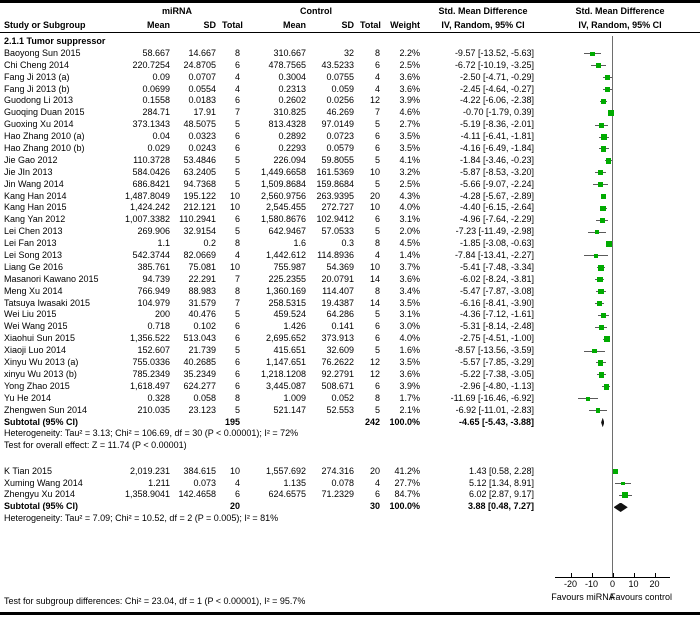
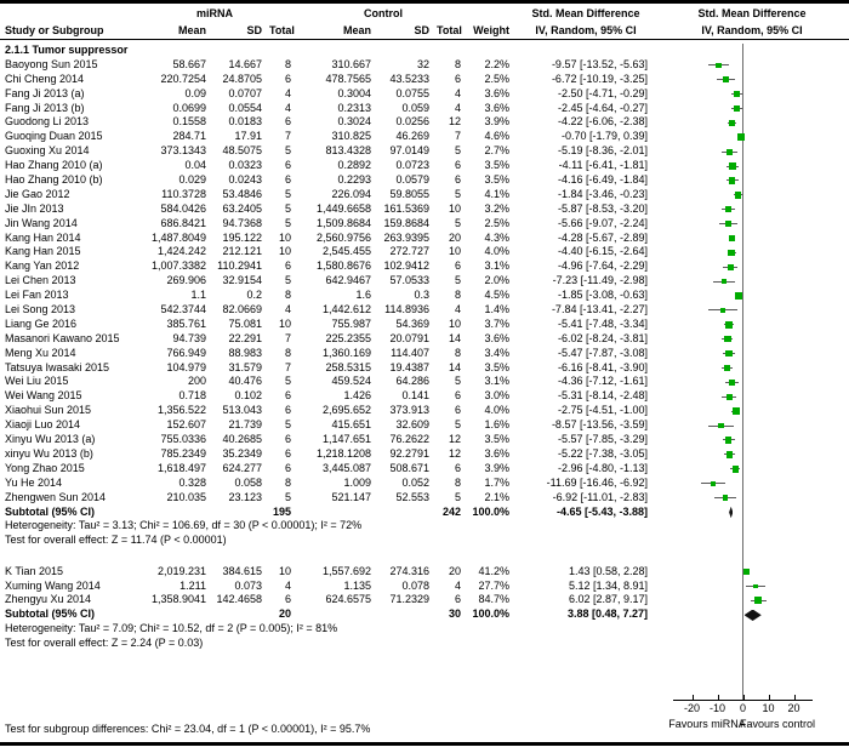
  miRNA
  Control
  Std. Mean Difference
  Std. Mean Difference
  Study or Subgroup
  Mean
  SD
  Total
  Mean
  SD
  Total
  Weight
  IV, Random, 95% CI
  IV, Random, 95% CI
  2.1.1 Tumor suppressor
  Baoyong Sun 2015
  58.667
  14.667
  8
  310.667
  32
  8
  2.2%
  -9.57 [-13.52, -5.63]
  Chi Cheng 2014
  220.7254
  24.8705
  6
  478.7565
  43.5233
  6
  2.5%
  -6.72 [-10.19, -3.25]
  Fang Ji 2013 (a)
  0.09
  0.0707
  4
  0.3004
  0.0755
  4
  3.6%
  -2.50 [-4.71, -0.29]
  Fang Ji 2013 (b)
  0.0699
  0.0554
  4
  0.2313
  0.059
  4
  3.6%
  -2.45 [-4.64, -0.27]
  Guodong Li 2013
  0.1558
  0.0183
  6
- 0.2602
+ 0.3024
  0.0256
  12
  3.9%
  -4.22 [-6.06, -2.38]
  Guoqing Duan 2015
  284.71
  17.91
  7
  310.825
  46.269
  7
  4.6%
  -0.70 [-1.79, 0.39]
  Guoxing Xu 2014
  373.1343
  48.5075
  5
  813.4328
  97.0149
  5
  2.7%
  -5.19 [-8.36, -2.01]
  Hao Zhang 2010 (a)
  0.04
  0.0323
  6
  0.2892
  0.0723
  6
  3.5%
  -4.11 [-6.41, -1.81]
  Hao Zhang 2010 (b)
  0.029
  0.0243
  6
  0.2293
  0.0579
  6
  3.5%
  -4.16 [-6.49, -1.84]
  Jie Gao 2012
  110.3728
  53.4846
  5
  226.094
  59.8055
  5
  4.1%
  -1.84 [-3.46, -0.23]
  Jie JIn 2013
  584.0426
  63.2405
  5
  1,449.6658
  161.5369
  10
  3.2%
  -5.87 [-8.53, -3.20]
  Jin Wang 2014
  686.8421
  94.7368
  5
  1,509.8684
  159.8684
  5
  2.5%
  -5.66 [-9.07, -2.24]
  Kang Han 2014
  1,487.8049
  195.122
  10
  2,560.9756
  263.9395
  20
  4.3%
  -4.28 [-5.67, -2.89]
  Kang Han 2015
  1,424.242
  212.121
  10
  2,545.455
  272.727
  10
  4.0%
  -4.40 [-6.15, -2.64]
  Kang Yan 2012
  1,007.3382
  110.2941
  6
  1,580.8676
  102.9412
  6
  3.1%
  -4.96 [-7.64, -2.29]
  Lei Chen 2013
  269.906
  32.9154
  5
  642.9467
  57.0533
  5
  2.0%
  -7.23 [-11.49, -2.98]
  Lei Fan 2013
  1.1
  0.2
  8
  1.6
  0.3
  8
  4.5%
  -1.85 [-3.08, -0.63]
  Lei Song 2013
  542.3744
  82.0669
  4
  1,442.612
  114.8936
  4
  1.4%
  -7.84 [-13.41, -2.27]
  Liang Ge 2016
  385.761
  75.081
  10
  755.987
  54.369
  10
  3.7%
  -5.41 [-7.48, -3.34]
  Masanori Kawano 2015
  94.739
  22.291
  7
  225.2355
  20.0791
  14
  3.6%
  -6.02 [-8.24, -3.81]
  Meng Xu 2014
  766.949
  88.983
  8
  1,360.169
  114.407
  8
  3.4%
  -5.47 [-7.87, -3.08]
  Tatsuya Iwasaki 2015
  104.979
  31.579
  7
  258.5315
  19.4387
  14
  3.5%
  -6.16 [-8.41, -3.90]
  Wei Liu 2015
  200
  40.476
  5
  459.524
  64.286
  5
  3.1%
  -4.36 [-7.12, -1.61]
  Wei Wang 2015
  0.718
  0.102
  6
  1.426
  0.141
  6
  3.0%
  -5.31 [-8.14, -2.48]
  Xiaohui Sun 2015
  1,356.522
  513.043
  6
  2,695.652
  373.913
  6
  4.0%
  -2.75 [-4.51, -1.00]
  Xiaoji Luo 2014
  152.607
  21.739
  5
  415.651
  32.609
  5
  1.6%
  -8.57 [-13.56, -3.59]
  Xinyu Wu 2013 (a)
  755.0336
  40.2685
  6
  1,147.651
  76.2622
  12
  3.5%
  -5.57 [-7.85, -3.29]
  xinyu Wu 2013 (b)
  785.2349
  35.2349
  6
  1,218.1208
  92.2791
  12
  3.6%
  -5.22 [-7.38, -3.05]
  Yong Zhao 2015
  1,618.497
  624.277
  6
  3,445.087
  508.671
  6
  3.9%
  -2.96 [-4.80, -1.13]
  Yu He 2014
  0.328
  0.058
  8
  1.009
  0.052
  8
  1.7%
  -11.69 [-16.46, -6.92]
  Zhengwen Sun 2014
  210.035
  23.123
  5
  521.147
  52.553
  5
  2.1%
  -6.92 [-11.01, -2.83]
  Subtotal (95% CI)
  195
  242
  100.0%
  -4.65 [-5.43, -3.88]
  Heterogeneity: Tau² = 3.13; Chi² = 106.69, df = 30 (P < 0.00001); I² = 72%
  Test for overall effect: Z = 11.74 (P < 0.00001)
  K Tian 2015
  2,019.231
  384.615
  10
  1,557.692
  274.316
  20
  41.2%
  1.43 [0.58, 2.28]
  Xuming Wang 2014
  1.211
  0.073
  4
  1.135
  0.078
  4
  27.7%
  5.12 [1.34, 8.91]
  Zhengyu Xu 2014
  1,358.9041
  142.4658
  6
  624.6575
  71.2329
  6
  84.7%
  6.02 [2.87, 9.17]
  Subtotal (95% CI)
  20
  30
  100.0%
  3.88 [0.48, 7.27]
  Heterogeneity: Tau² = 7.09; Chi² = 10.52, df = 2 (P = 0.005); I² = 81%
+ Test for overall effect: Z = 2.24 (P = 0.03)
  Favours miRNA
  Favours control
  -20
  -10
  0
  10
  20
  Test for subgroup differences: Chi² = 23.04, df = 1 (P < 0.00001), I² = 95.7%
